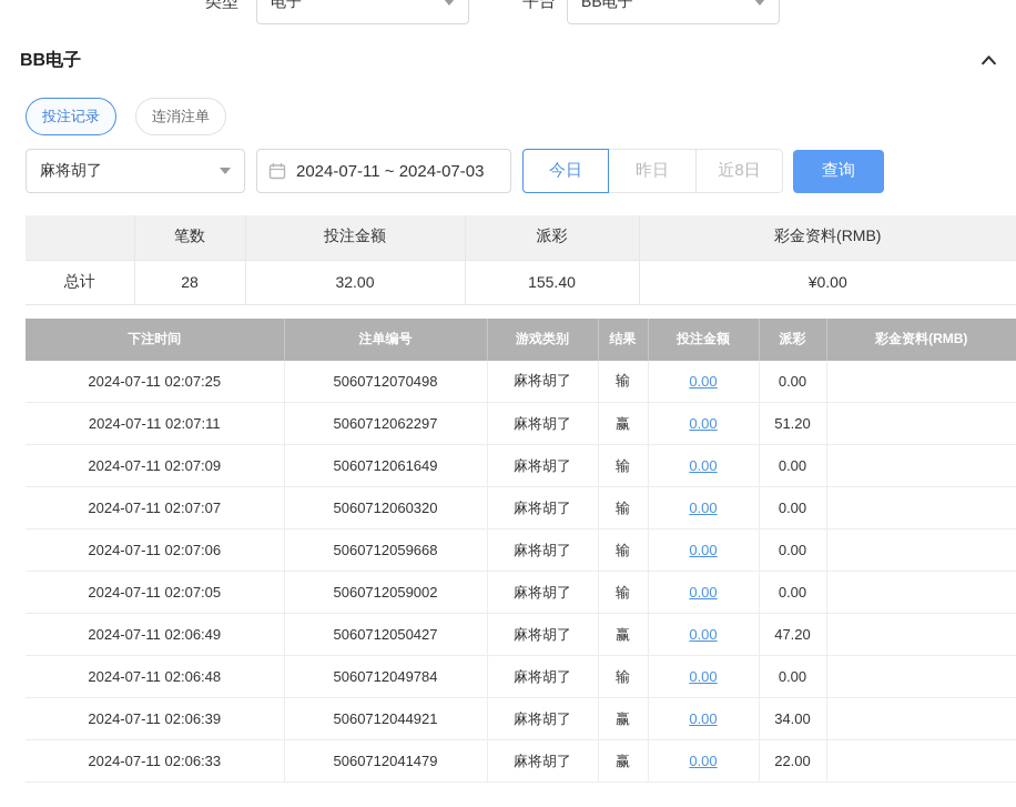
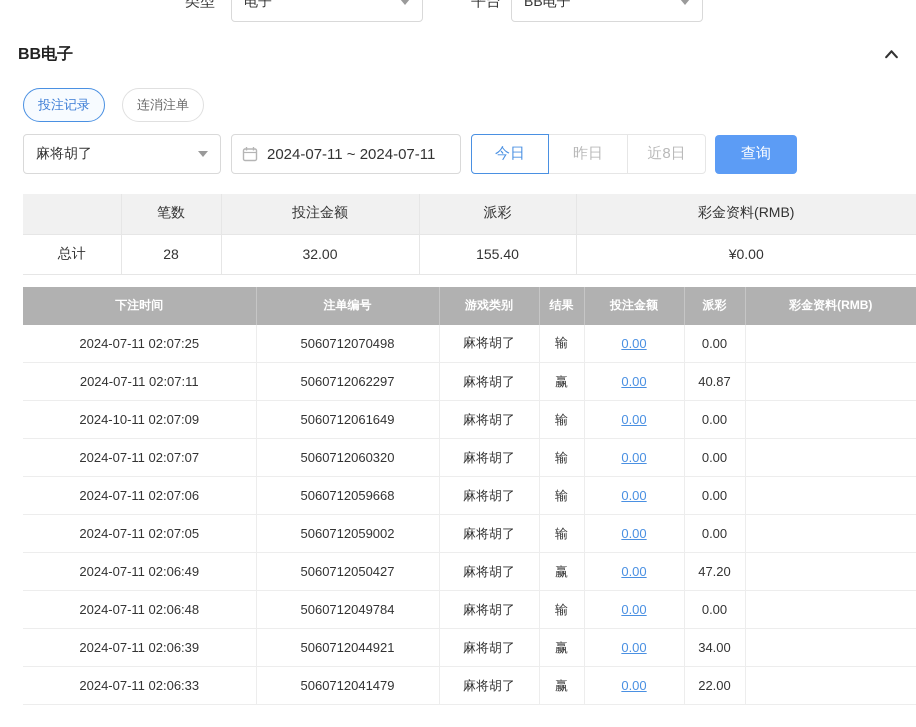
  类型
  电子
  平台
  BB电子
  BB电子
  投注记录
  连消注单
  麻将胡了
- 2024-07-11 ~ 2024-07-03
+ 2024-07-11 ~ 2024-07-11
  今日
  昨日
  近8日
  查询
  	笔数	投注金额	派彩	彩金资料(RMB)
  总计	28	32.00	155.40	¥0.00
  下注时间	注单编号	游戏类别	结果	投注金额	派彩	彩金资料(RMB)
  2024-07-11 02:07:25	5060712070498	麻将胡了	输	0.00	0.00
- 2024-07-11 02:07:11	5060712062297	麻将胡了	赢	0.00	51.20
+ 2024-07-11 02:07:11	5060712062297	麻将胡了	赢	0.00	40.87
- 2024-07-11 02:07:09	5060712061649	麻将胡了	输	0.00	0.00
+ 2024-10-11 02:07:09	5060712061649	麻将胡了	输	0.00	0.00
  2024-07-11 02:07:07	5060712060320	麻将胡了	输	0.00	0.00
  2024-07-11 02:07:06	5060712059668	麻将胡了	输	0.00	0.00
  2024-07-11 02:07:05	5060712059002	麻将胡了	输	0.00	0.00
  2024-07-11 02:06:49	5060712050427	麻将胡了	赢	0.00	47.20
  2024-07-11 02:06:48	5060712049784	麻将胡了	输	0.00	0.00
  2024-07-11 02:06:39	5060712044921	麻将胡了	赢	0.00	34.00
  2024-07-11 02:06:33	5060712041479	麻将胡了	赢	0.00	22.00
